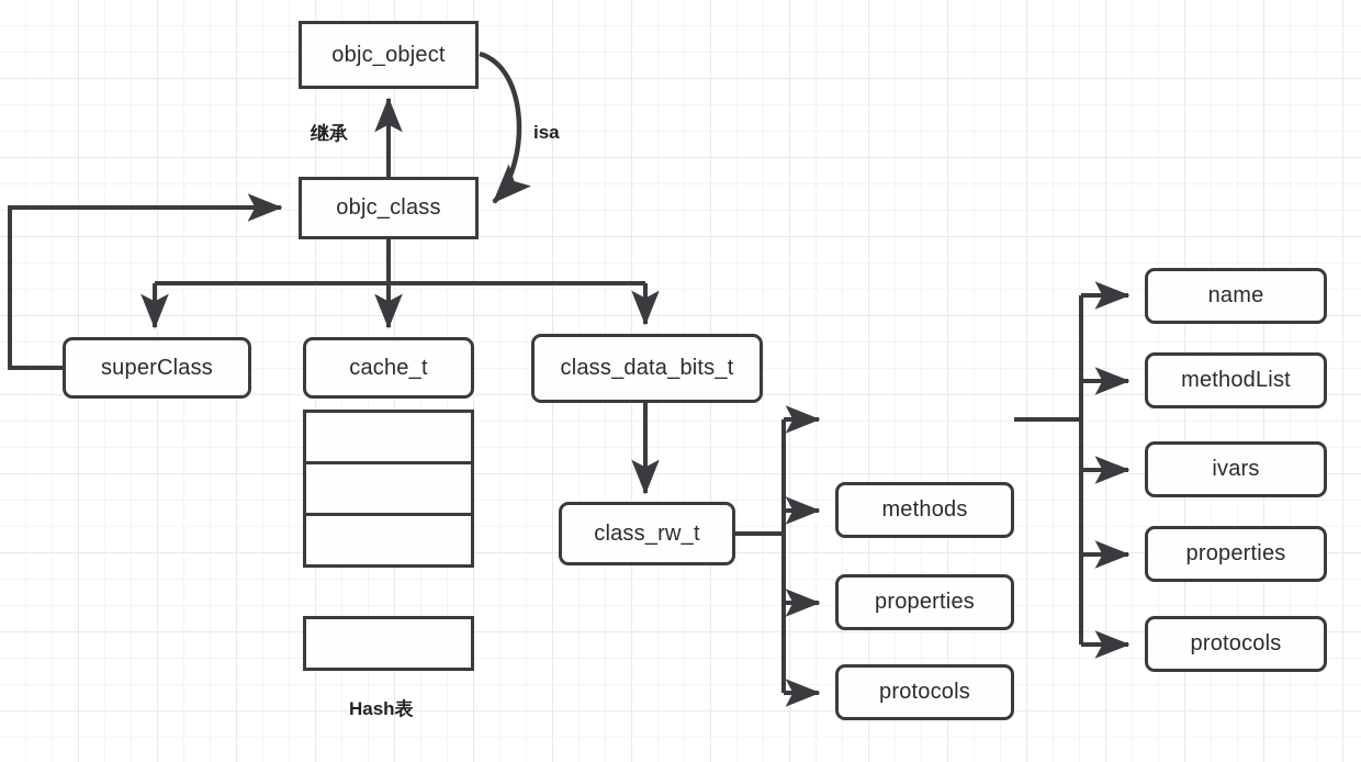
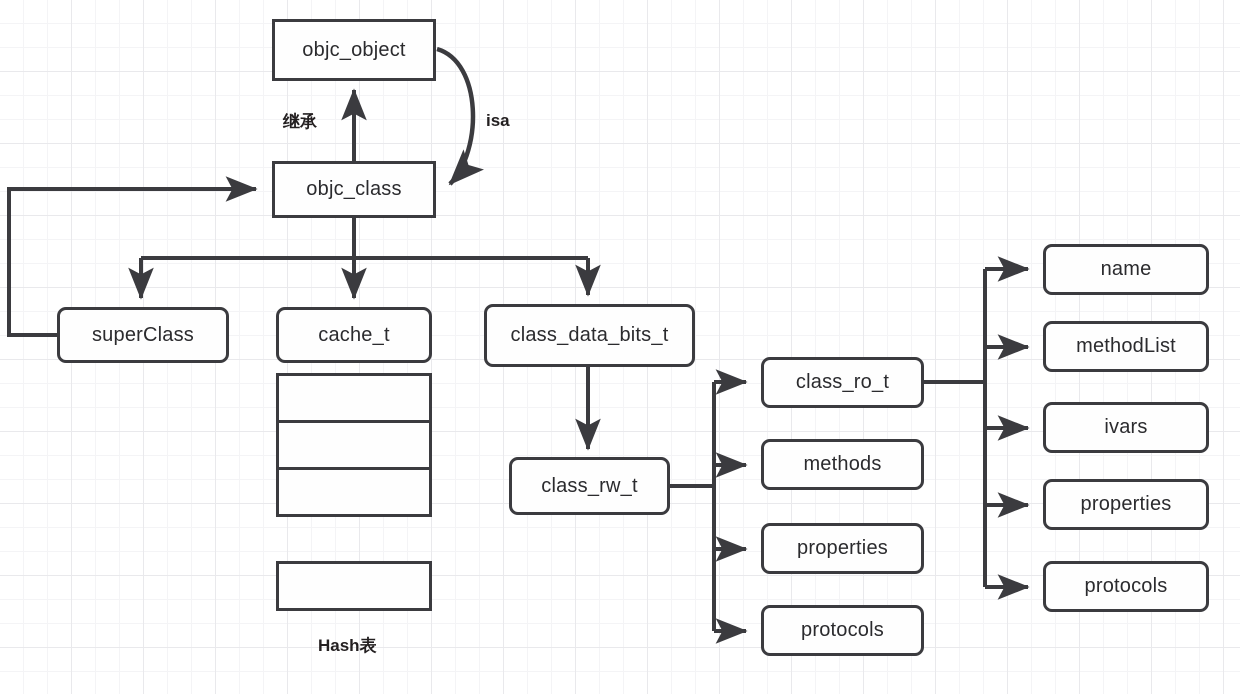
  objc_object
  objc_class
  superClass
  cache_t
  class_data_bits_t
  class_rw_t
+ class_ro_t
  methods
  properties
  protocols
  name
  methodList
  ivars
  properties
  protocols
  Hash表
  继承
  isa
